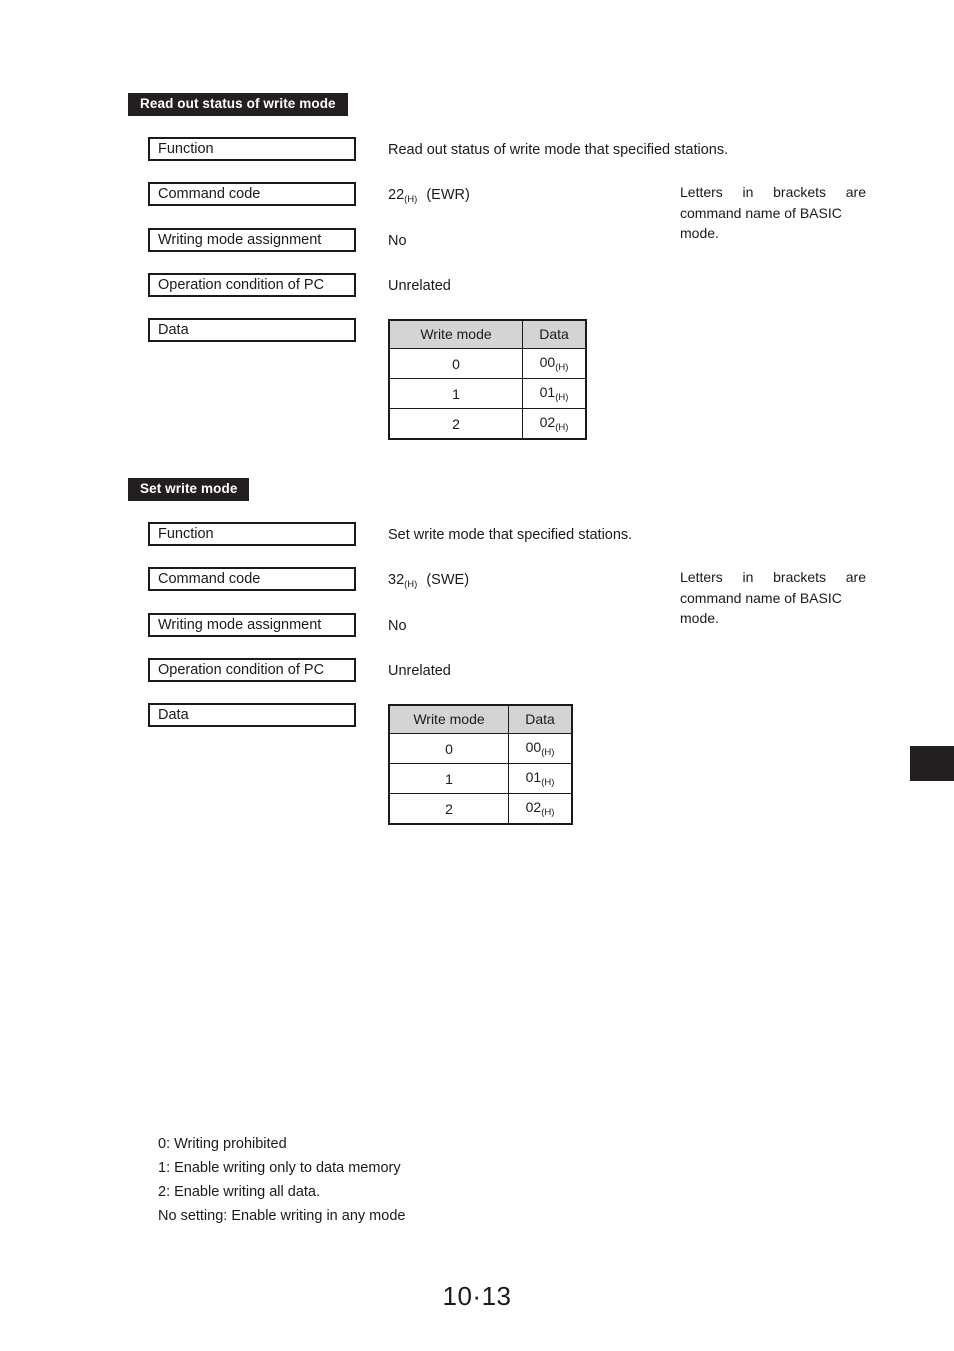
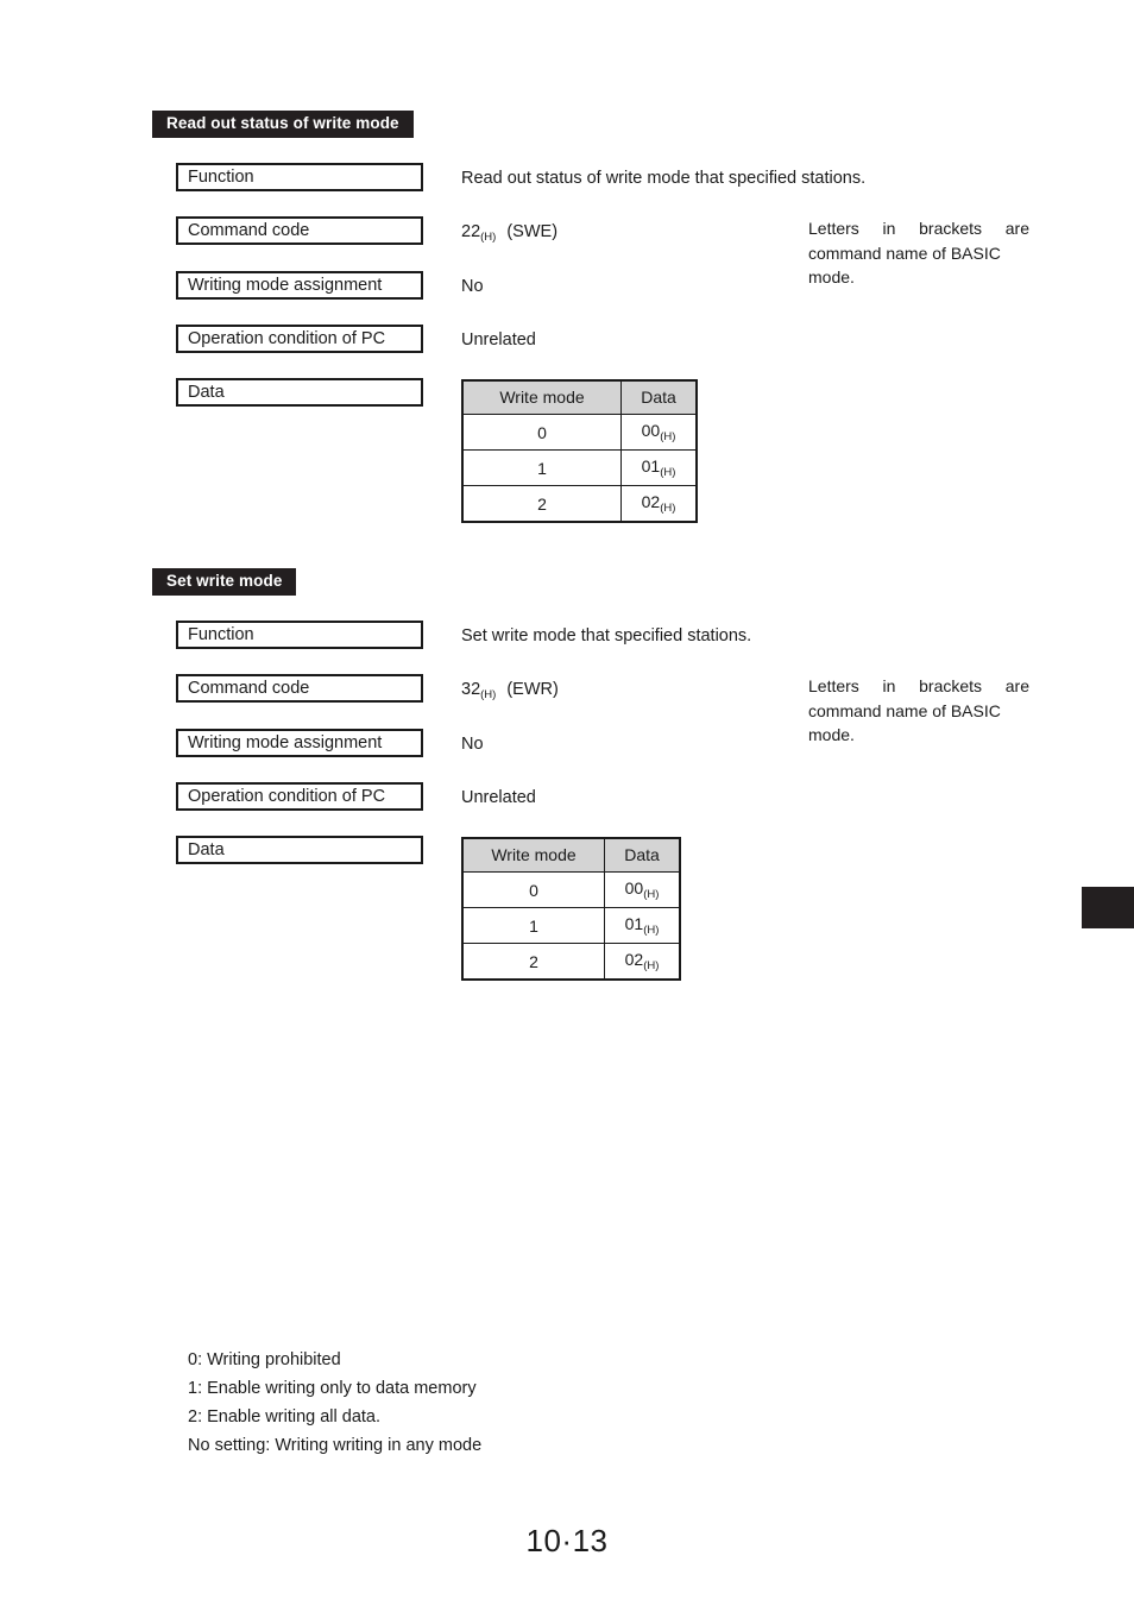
  Read out status of write mode
  Function
  Command code
  Writing mode assignment
  Operation condition of PC
  Data
  Read out status of write mode that specified stations.
- 22(H) (EWR)
+ 22(H) (SWE)
  No
  Unrelated
  Letters in brackets are command name of BASIC
  mode.
  Write mode	Data
  0	00(H)
  1	01(H)
  2	02(H)
  Set write mode
  Function
  Command code
  Writing mode assignment
  Operation condition of PC
  Data
  Set write mode that specified stations.
- 32(H) (SWE)
+ 32(H) (EWR)
  No
  Unrelated
  Letters in brackets are command name of BASIC
  mode.
  Write mode	Data
  0	00(H)
  1	01(H)
  2	02(H)
  0: Writing prohibited
  1: Enable writing only to data memory
  2: Enable writing all data.
- No setting: Enable writing in any mode
+ No setting: Writing writing in any mode
  10·13
